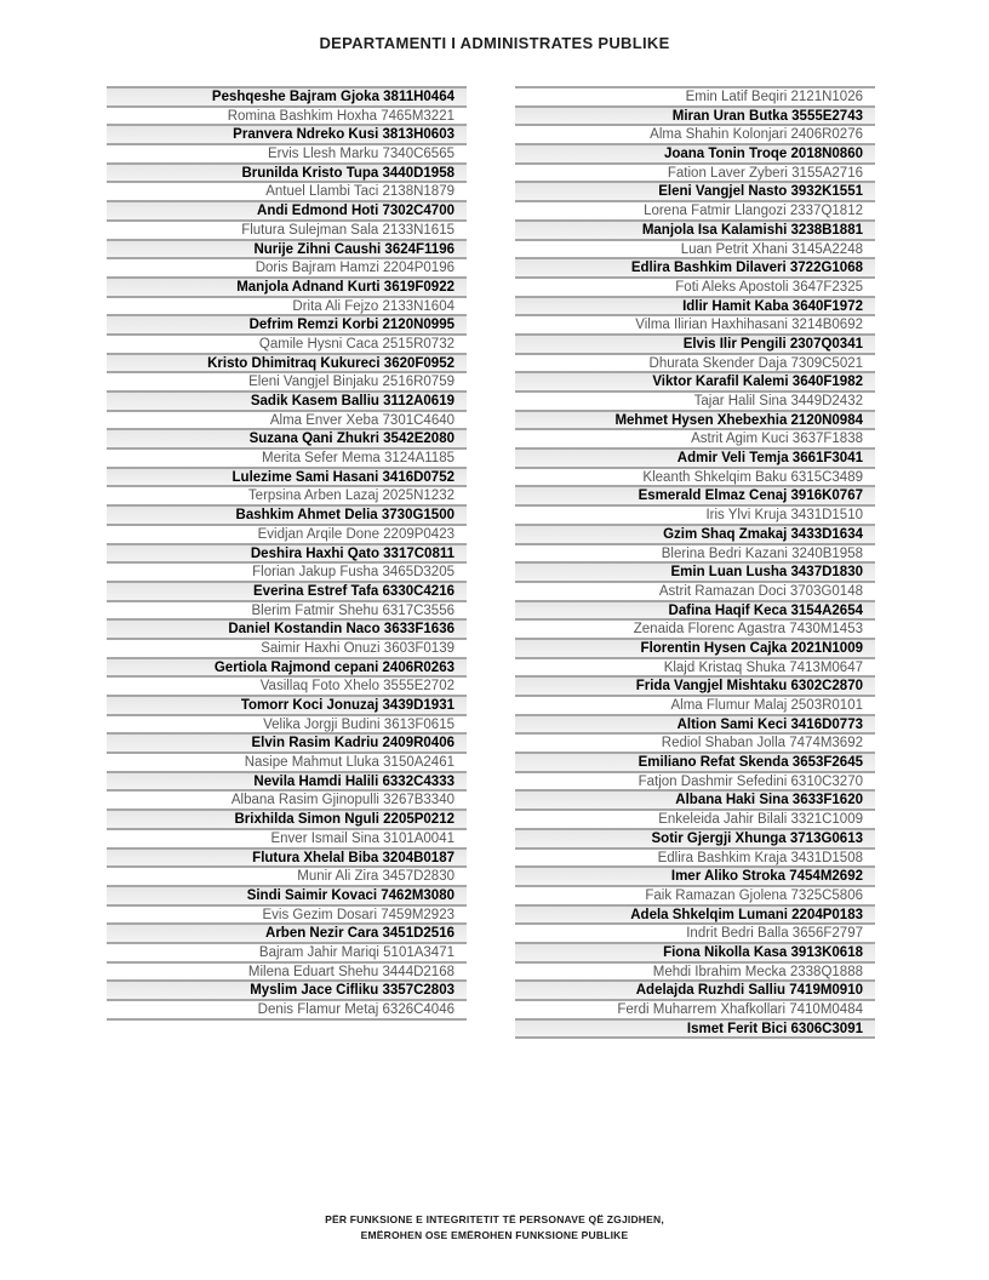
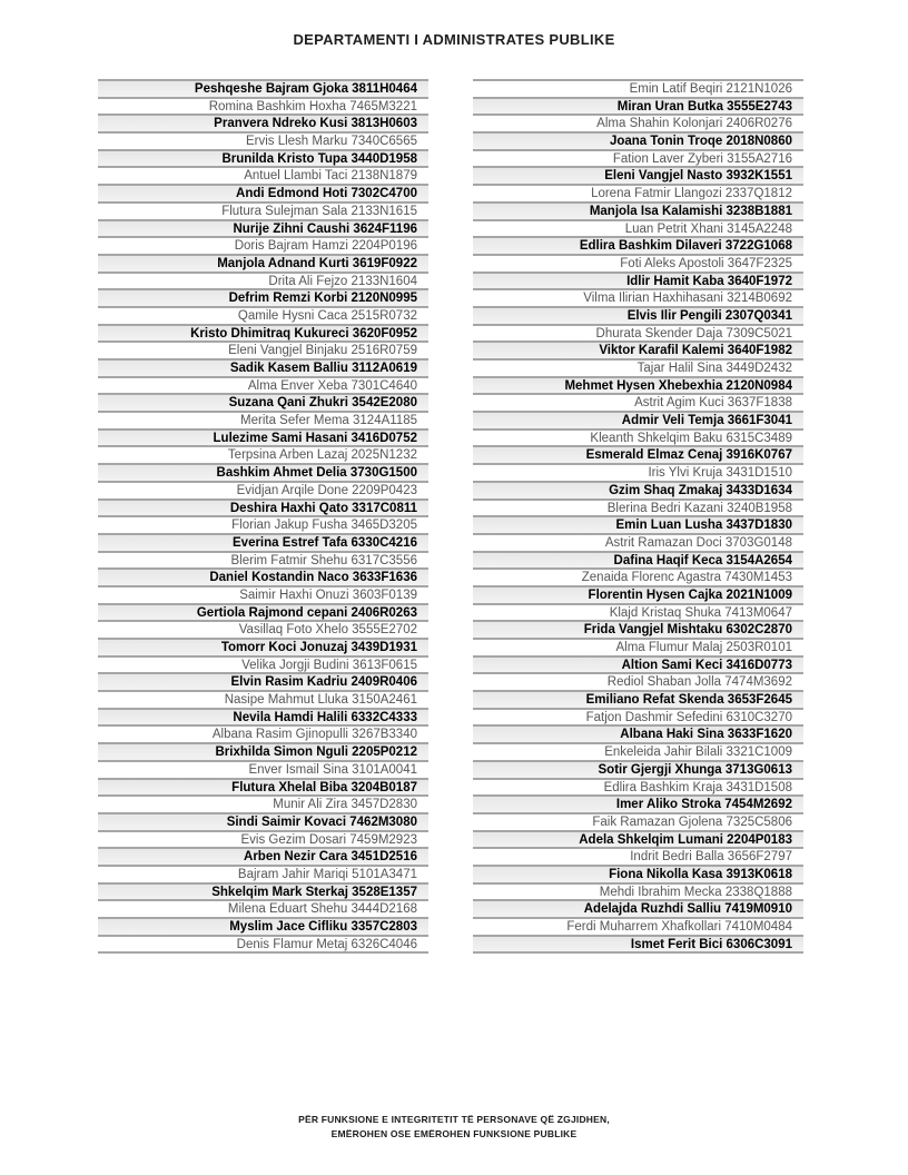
  DEPARTAMENTI I ADMINISTRATES PUBLIKE
  Peshqeshe Bajram Gjoka 3811H0464
  Romina Bashkim Hoxha 7465M3221
  Pranvera Ndreko Kusi 3813H0603
  Ervis Llesh Marku 7340C6565
  Brunilda Kristo Tupa 3440D1958
  Antuel Llambi Taci 2138N1879
  Andi Edmond Hoti 7302C4700
  Flutura Sulejman Sala 2133N1615
  Nurije Zihni Caushi 3624F1196
  Doris Bajram Hamzi 2204P0196
  Manjola Adnand Kurti 3619F0922
  Drita Ali Fejzo 2133N1604
  Defrim Remzi Korbi 2120N0995
  Qamile Hysni Caca 2515R0732
  Kristo Dhimitraq Kukureci 3620F0952
  Eleni Vangjel Binjaku 2516R0759
  Sadik Kasem Balliu 3112A0619
  Alma Enver Xeba 7301C4640
  Suzana Qani Zhukri 3542E2080
  Merita Sefer Mema 3124A1185
  Lulezime Sami Hasani 3416D0752
  Terpsina Arben Lazaj 2025N1232
  Bashkim Ahmet Delia 3730G1500
  Evidjan Arqile Done 2209P0423
  Deshira Haxhi Qato 3317C0811
  Florian Jakup Fusha 3465D3205
  Everina Estref Tafa 6330C4216
  Blerim Fatmir Shehu 6317C3556
  Daniel Kostandin Naco 3633F1636
  Saimir Haxhi Onuzi 3603F0139
  Gertiola Rajmond cepani 2406R0263
  Vasillaq Foto Xhelo 3555E2702
  Tomorr Koci Jonuzaj 3439D1931
  Velika Jorgji Budini 3613F0615
  Elvin Rasim Kadriu 2409R0406
  Nasipe Mahmut Lluka 3150A2461
  Nevila Hamdi Halili 6332C4333
  Albana Rasim Gjinopulli 3267B3340
  Brixhilda Simon Nguli 2205P0212
  Enver Ismail Sina 3101A0041
  Flutura Xhelal Biba 3204B0187
  Munir Ali Zira 3457D2830
  Sindi Saimir Kovaci 7462M3080
  Evis Gezim Dosari 7459M2923
  Arben Nezir Cara 3451D2516
  Bajram Jahir Mariqi 5101A3471
+ Shkelqim Mark Sterkaj 3528E1357
  Milena Eduart Shehu 3444D2168
  Myslim Jace Cifliku 3357C2803
  Denis Flamur Metaj 6326C4046
  Emin Latif Beqiri 2121N1026
  Miran Uran Butka 3555E2743
  Alma Shahin Kolonjari 2406R0276
  Joana Tonin Troqe 2018N0860
  Fation Laver Zyberi 3155A2716
  Eleni Vangjel Nasto 3932K1551
  Lorena Fatmir Llangozi 2337Q1812
  Manjola Isa Kalamishi 3238B1881
  Luan Petrit Xhani 3145A2248
  Edlira Bashkim Dilaveri 3722G1068
  Foti Aleks Apostoli 3647F2325
  Idlir Hamit Kaba 3640F1972
  Vilma Ilirian Haxhihasani 3214B0692
  Elvis Ilir Pengili 2307Q0341
  Dhurata Skender Daja 7309C5021
  Viktor Karafil Kalemi 3640F1982
  Tajar Halil Sina 3449D2432
  Mehmet Hysen Xhebexhia 2120N0984
  Astrit Agim Kuci 3637F1838
  Admir Veli Temja 3661F3041
  Kleanth Shkelqim Baku 6315C3489
  Esmerald Elmaz Cenaj 3916K0767
  Iris Ylvi Kruja 3431D1510
  Gzim Shaq Zmakaj 3433D1634
  Blerina Bedri Kazani 3240B1958
  Emin Luan Lusha 3437D1830
  Astrit Ramazan Doci 3703G0148
  Dafina Haqif Keca 3154A2654
  Zenaida Florenc Agastra 7430M1453
  Florentin Hysen Cajka 2021N1009
  Klajd Kristaq Shuka 7413M0647
  Frida Vangjel Mishtaku 6302C2870
  Alma Flumur Malaj 2503R0101
  Altion Sami Keci 3416D0773
  Rediol Shaban Jolla 7474M3692
  Emiliano Refat Skenda 3653F2645
  Fatjon Dashmir Sefedini 6310C3270
  Albana Haki Sina 3633F1620
  Enkeleida Jahir Bilali 3321C1009
  Sotir Gjergji Xhunga 3713G0613
  Edlira Bashkim Kraja 3431D1508
  Imer Aliko Stroka 7454M2692
  Faik Ramazan Gjolena 7325C5806
  Adela Shkelqim Lumani 2204P0183
  Indrit Bedri Balla 3656F2797
  Fiona Nikolla Kasa 3913K0618
  Mehdi Ibrahim Mecka 2338Q1888
  Adelajda Ruzhdi Salliu 7419M0910
  Ferdi Muharrem Xhafkollari 7410M0484
  Ismet Ferit Bici 6306C3091
  PËR FUNKSIONE E INTEGRITETIT TË PERSONAVE QË ZGJIDHEN,
  EMËROHEN OSE EMËROHEN FUNKSIONE PUBLIKE
